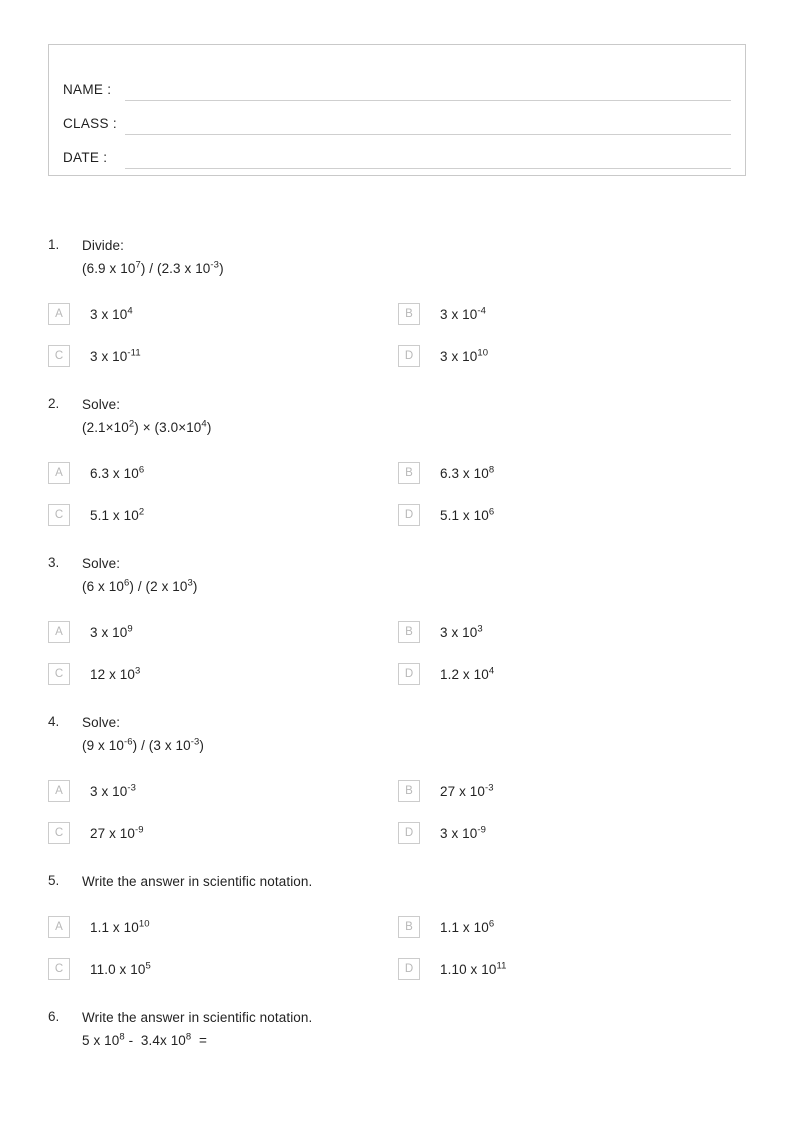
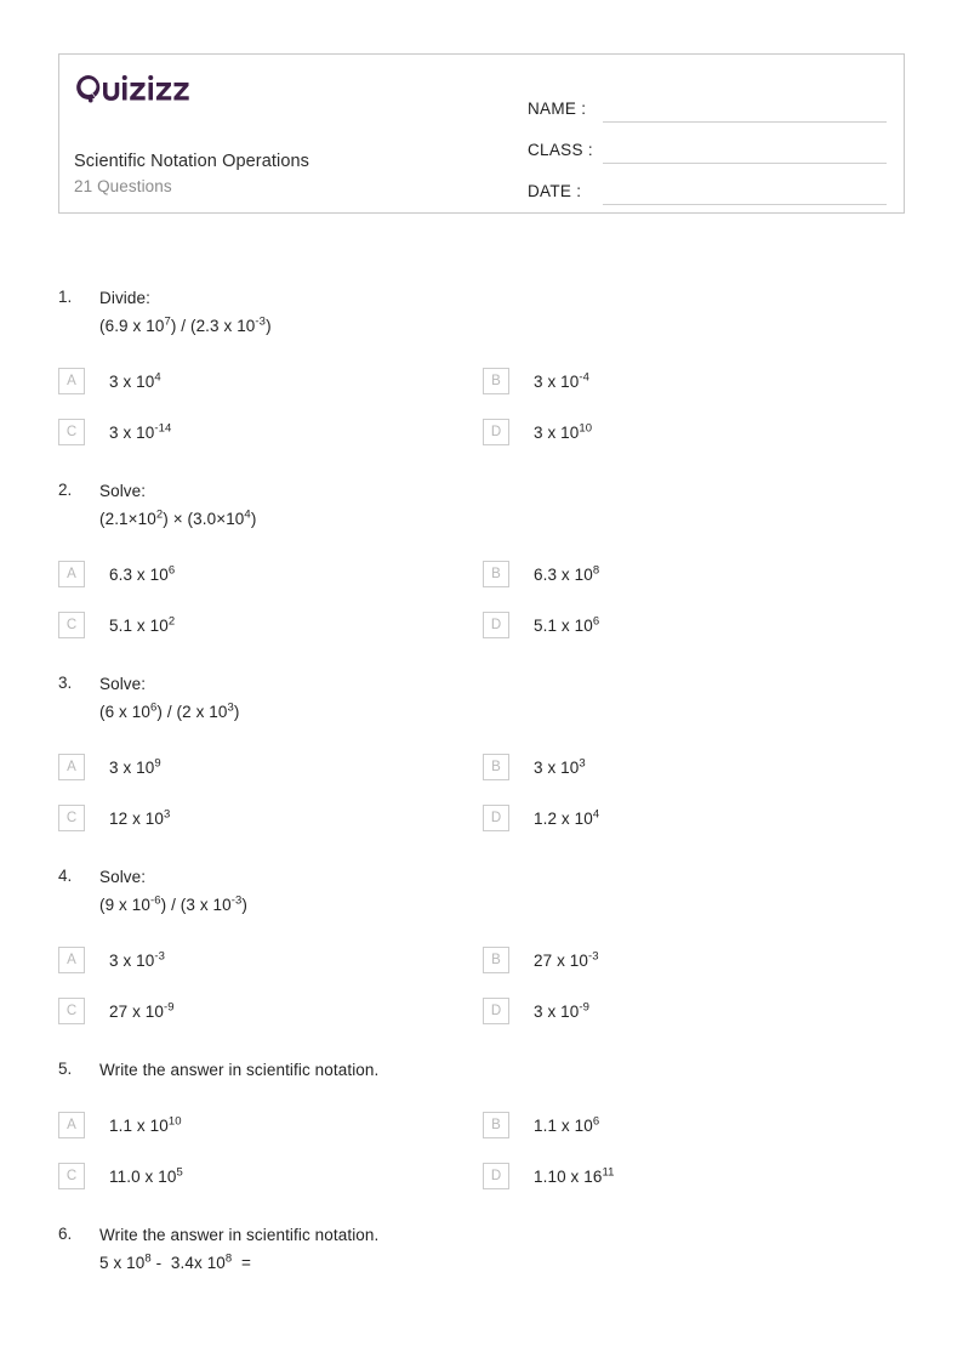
+ Scientific Notation Operations
+ 21 Questions
  NAME :
  CLASS :
  DATE :
  1.
  Divide:
  (6.9 x 107) / (2.3 x 10-3)
  A
  3 x 104
  B
  3 x 10-4
  C
- 3 x 10-11
+ 3 x 10-14
  D
  3 x 1010
  2.
  Solve:
  (2.1×102) × (3.0×104)
  A
  6.3 x 106
  B
  6.3 x 108
  C
  5.1 x 102
  D
  5.1 x 106
  3.
  Solve:
  (6 x 106) / (2 x 103)
  A
  3 x 109
  B
  3 x 103
  C
  12 x 103
  D
  1.2 x 104
  4.
  Solve:
  (9 x 10-6) / (3 x 10-3)
  A
  3 x 10-3
  B
  27 x 10-3
  C
  27 x 10-9
  D
  3 x 10-9
  5.
  Write the answer in scientific notation.
  A
  1.1 x 1010
  B
  1.1 x 106
  C
  11.0 x 105
  D
- 1.10 x 1011
+ 1.10 x 1611
  6.
  Write the answer in scientific notation.
  5 x 108 - 3.4x 108 =
